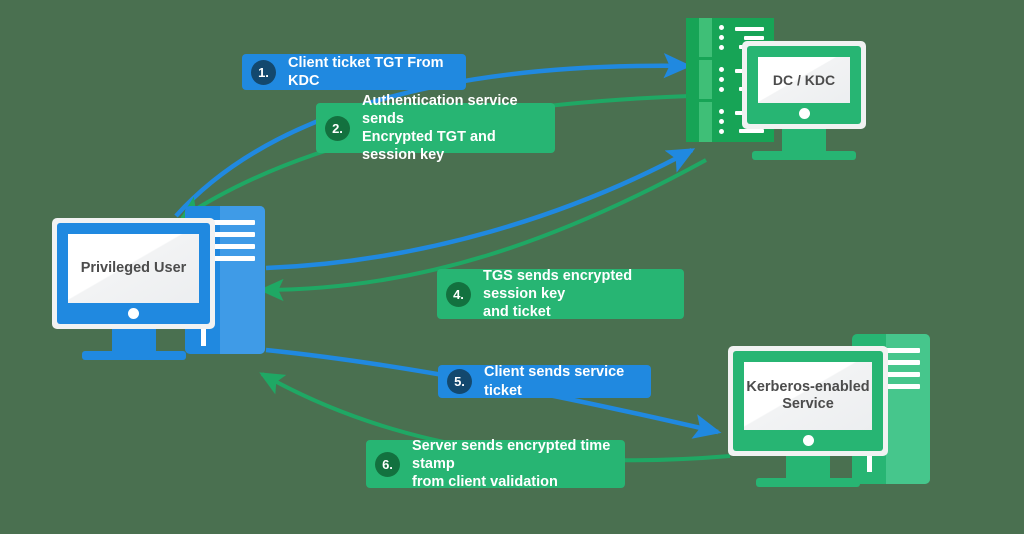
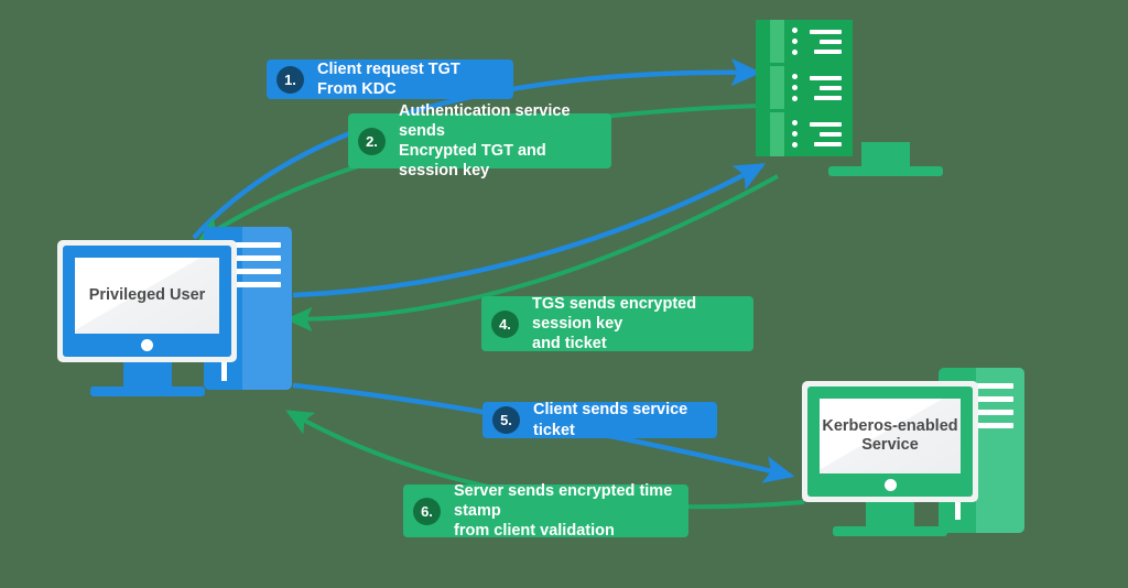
- DC / KDC
  Privileged User
  Kerberos-enabled Service
  1.
- Client ticket TGT From KDC
+ Client request TGT From KDC
  2.
  Authentication service sends
  Encrypted TGT and session key
  4.
  TGS sends encrypted session key
  and ticket
  5.
  Client sends service ticket
  6.
  Server sends encrypted time stamp
  from client validation
